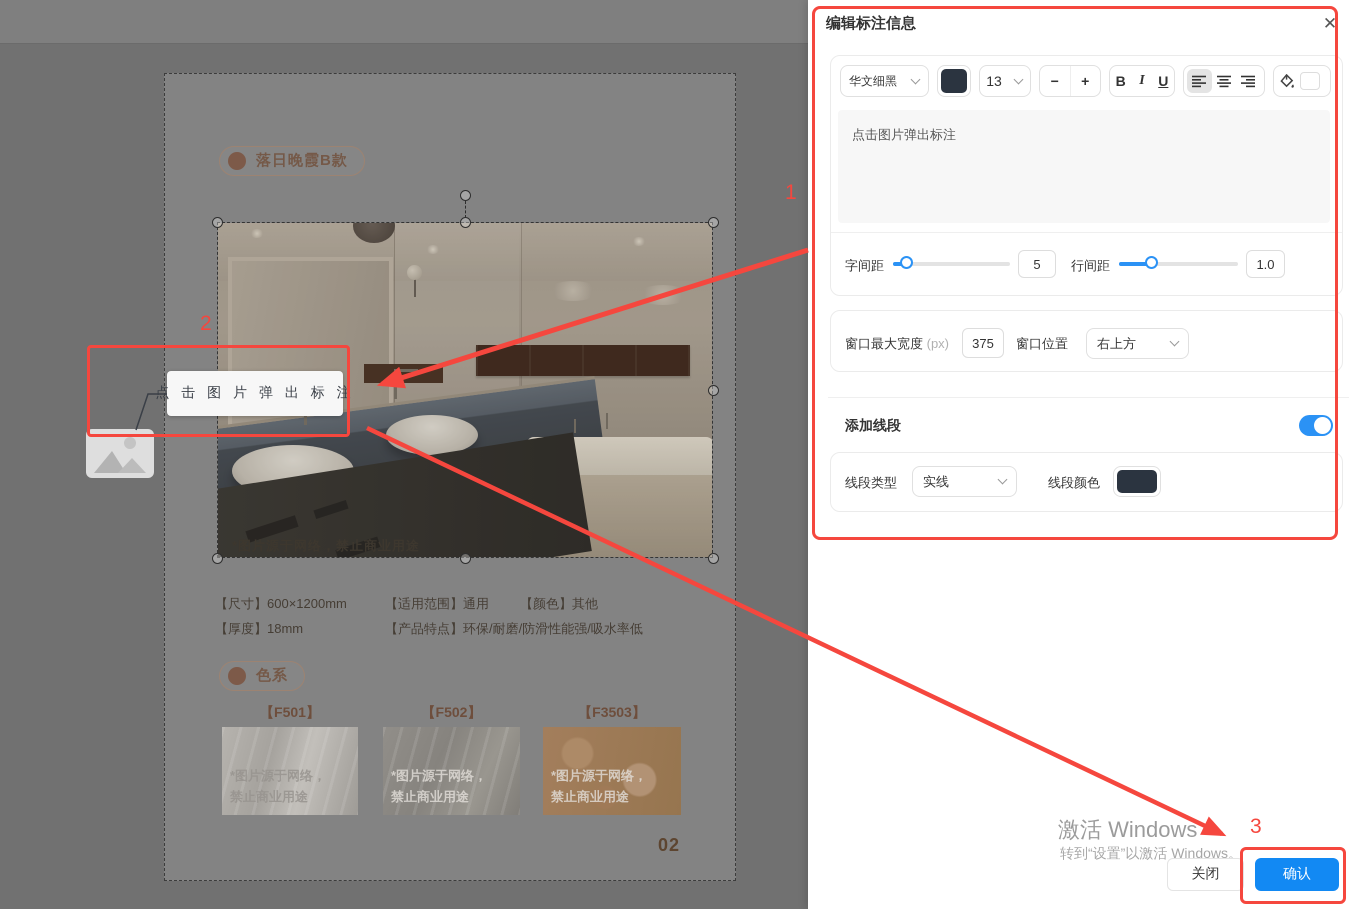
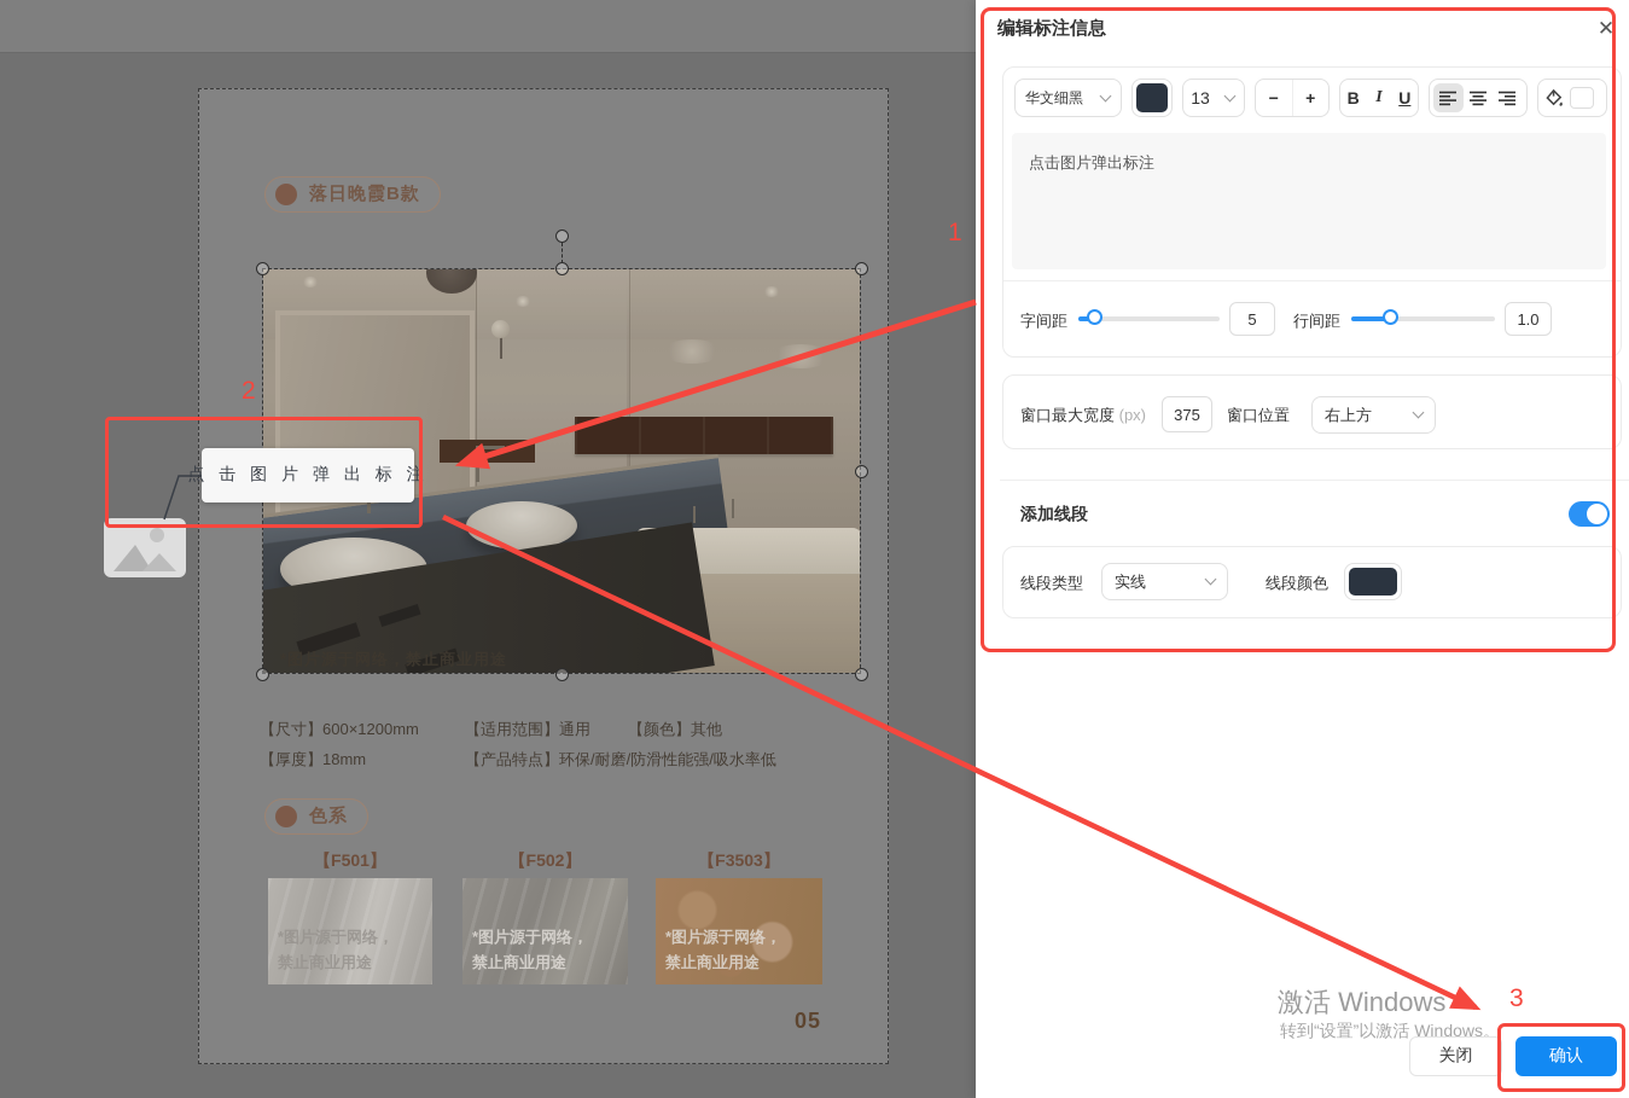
  落日晚霞B款
  点 击 图 片 弹 出 标 注
  【尺寸】600×1200mm
  【适用范围】通用
  【颜色】其他
  【厚度】18mm
  【产品特点】环保/耐磨/防滑性能强/吸水率低
  色系
  【F501】
  【F502】
  【F3503】
  *图片源于网络，
  禁止商业用途
  *图片源于网络，
  禁止商业用途
  *图片源于网络，
  禁止商业用途
- 02
+ 05
  编辑标注信息
  ✕
  华文细黑
  13
  −
  +
  B
  I
  U
  点击图片弹出标注
  字间距
  5
  行间距
  1.0
  窗口最大宽度 (px)
  375
  窗口位置
  右上方
  添加线段
  线段类型
  实线
  线段颜色
  激活 Windows
  转到“设置”以激活 Windows。
  关闭
  确认
  1
  2
  3
